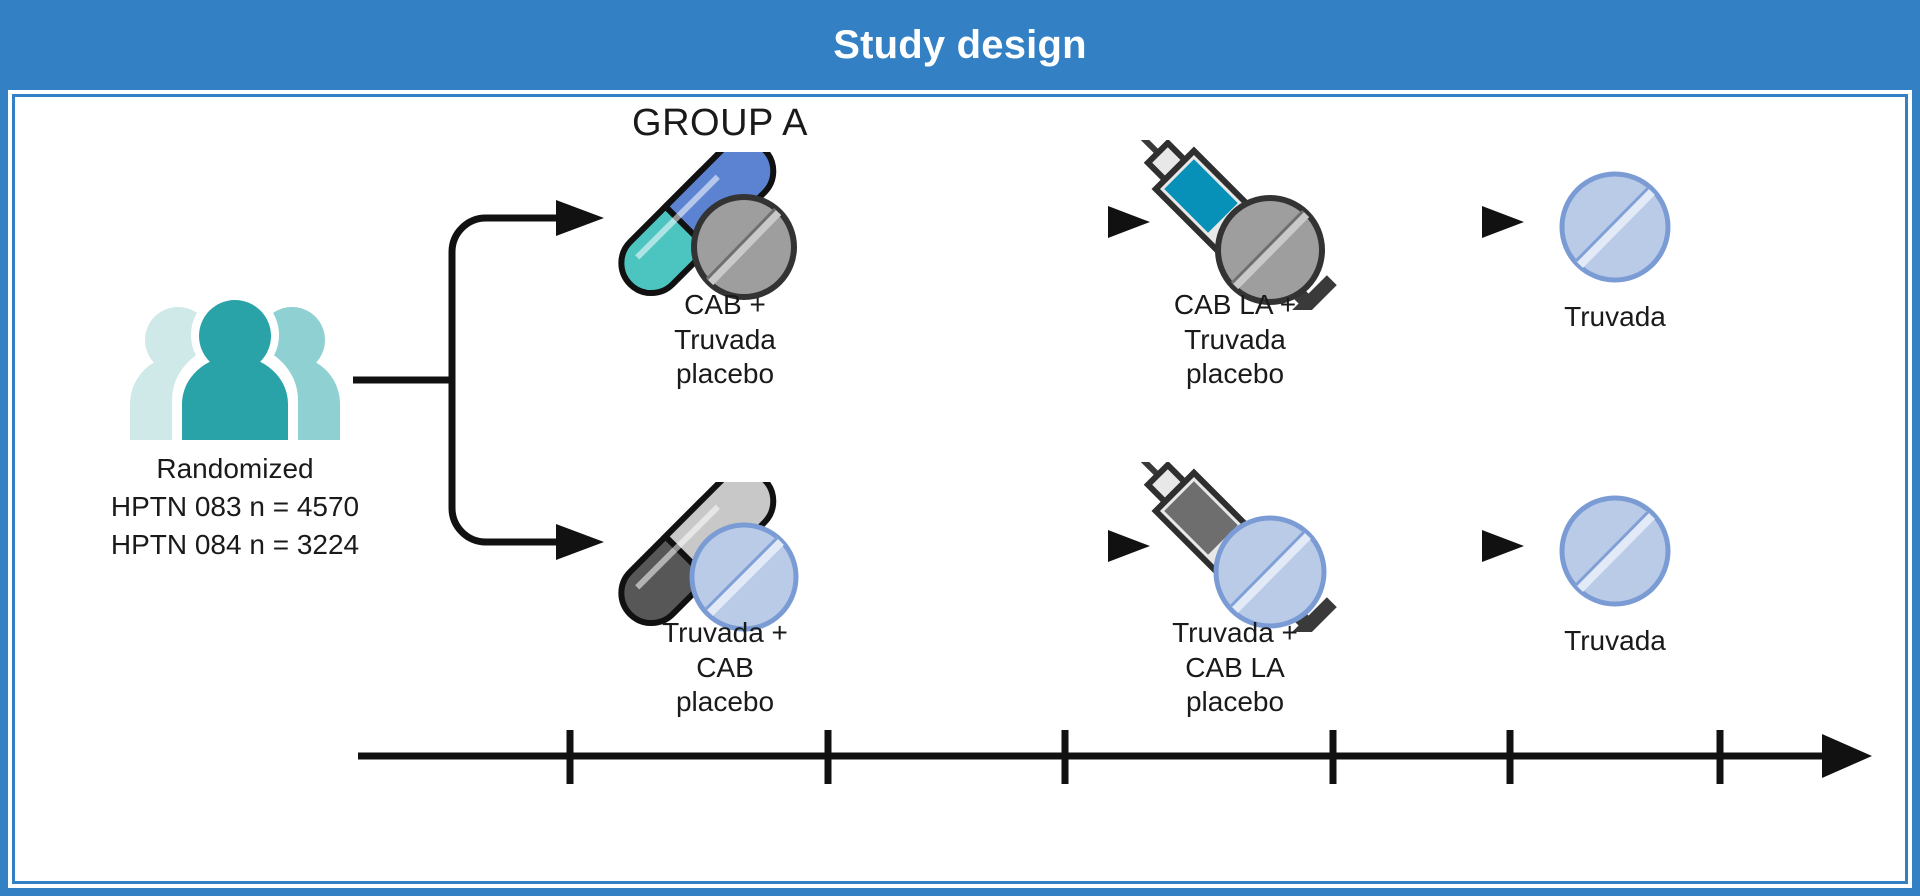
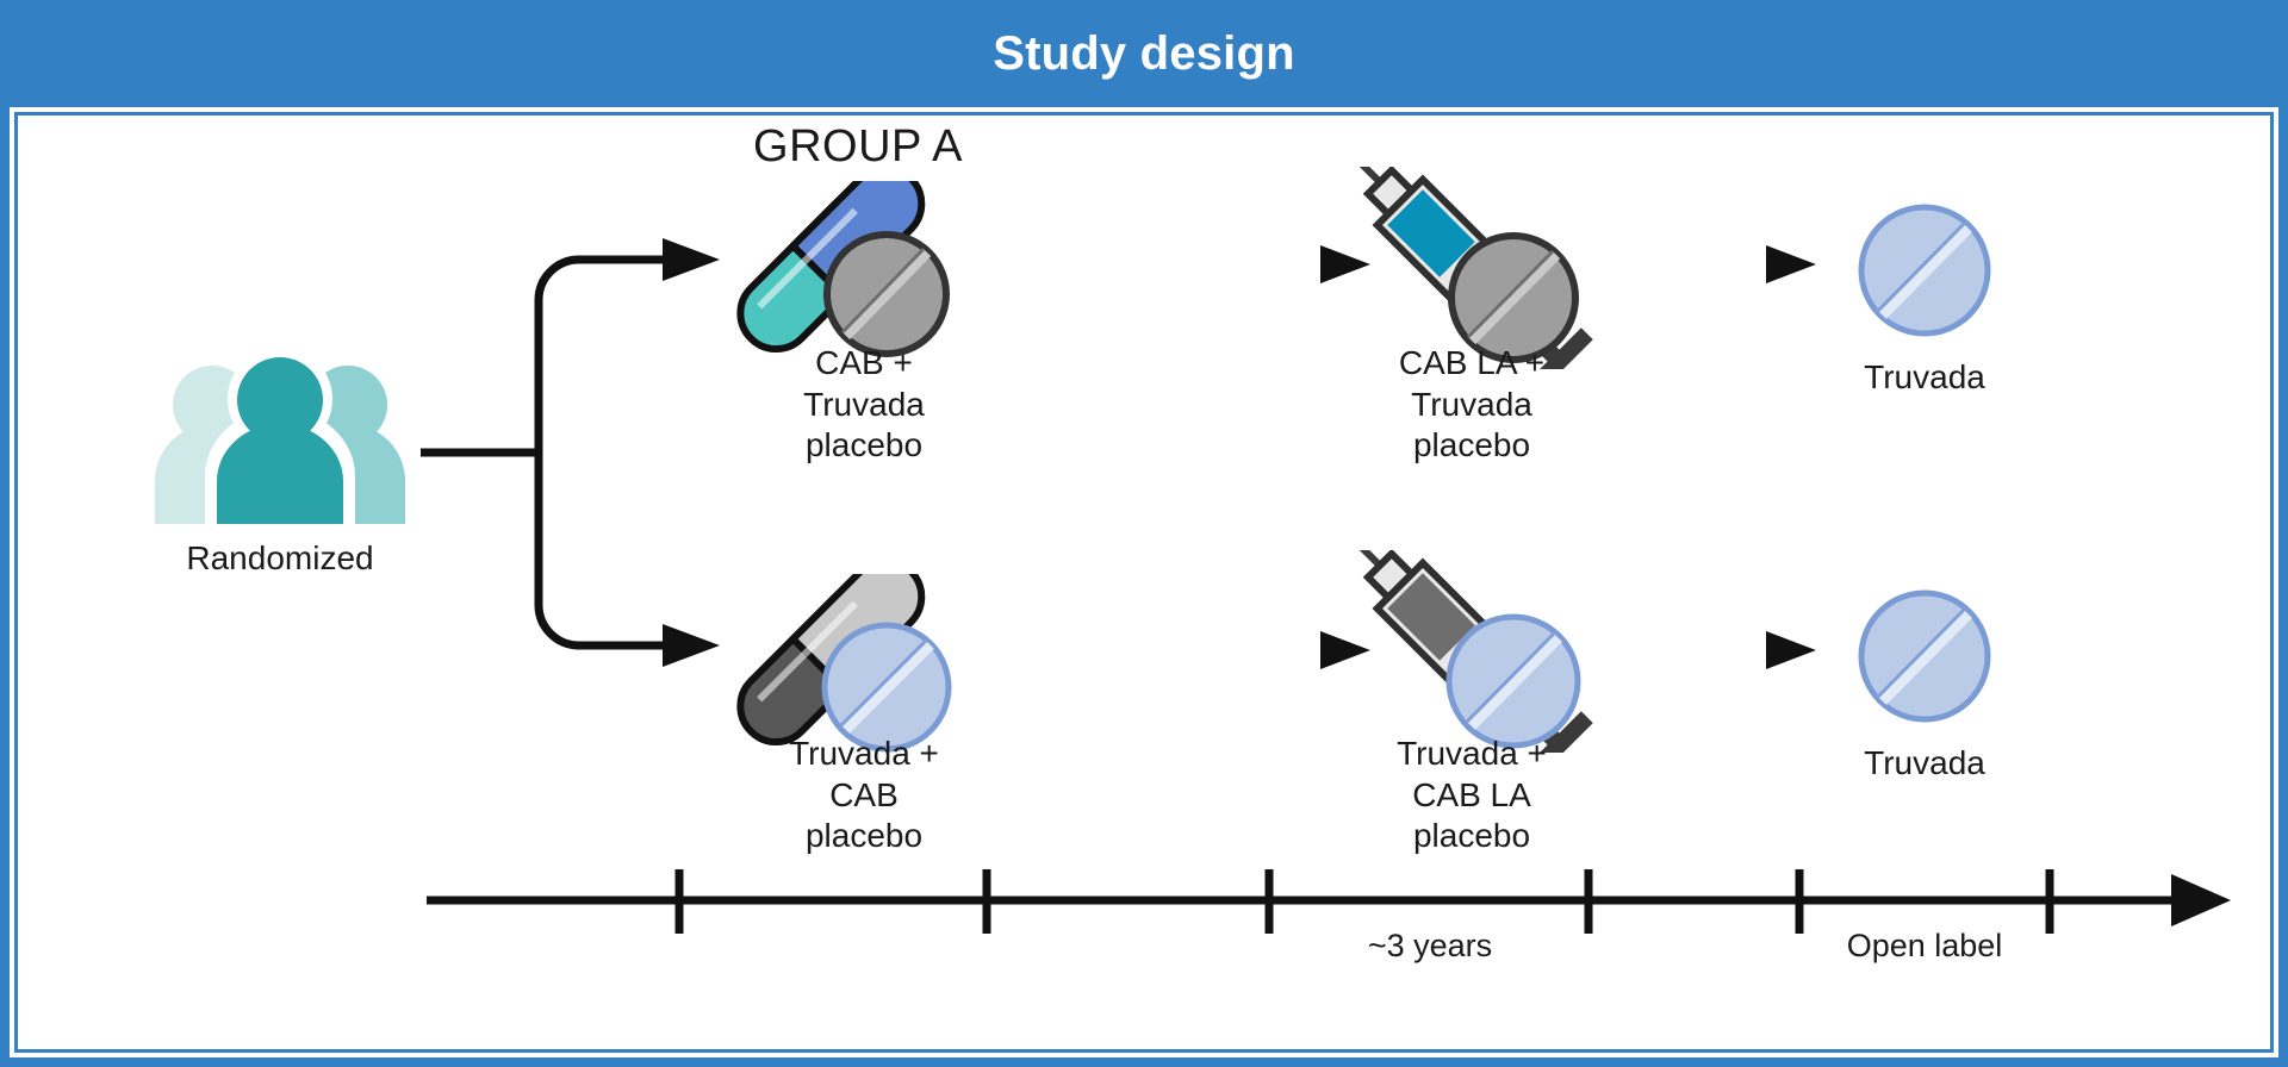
  Study design
  Randomized
- HPTN 083 n = 4570
- HPTN 084 n = 3224
  GROUP A
  CAB +
  Truvada
  placebo
  CAB LA +
  Truvada
  placebo
  Truvada
  Truvada +
  CAB
  placebo
  Truvada +
  CAB LA
  placebo
  Truvada
+ ~3 years
+ Open label
